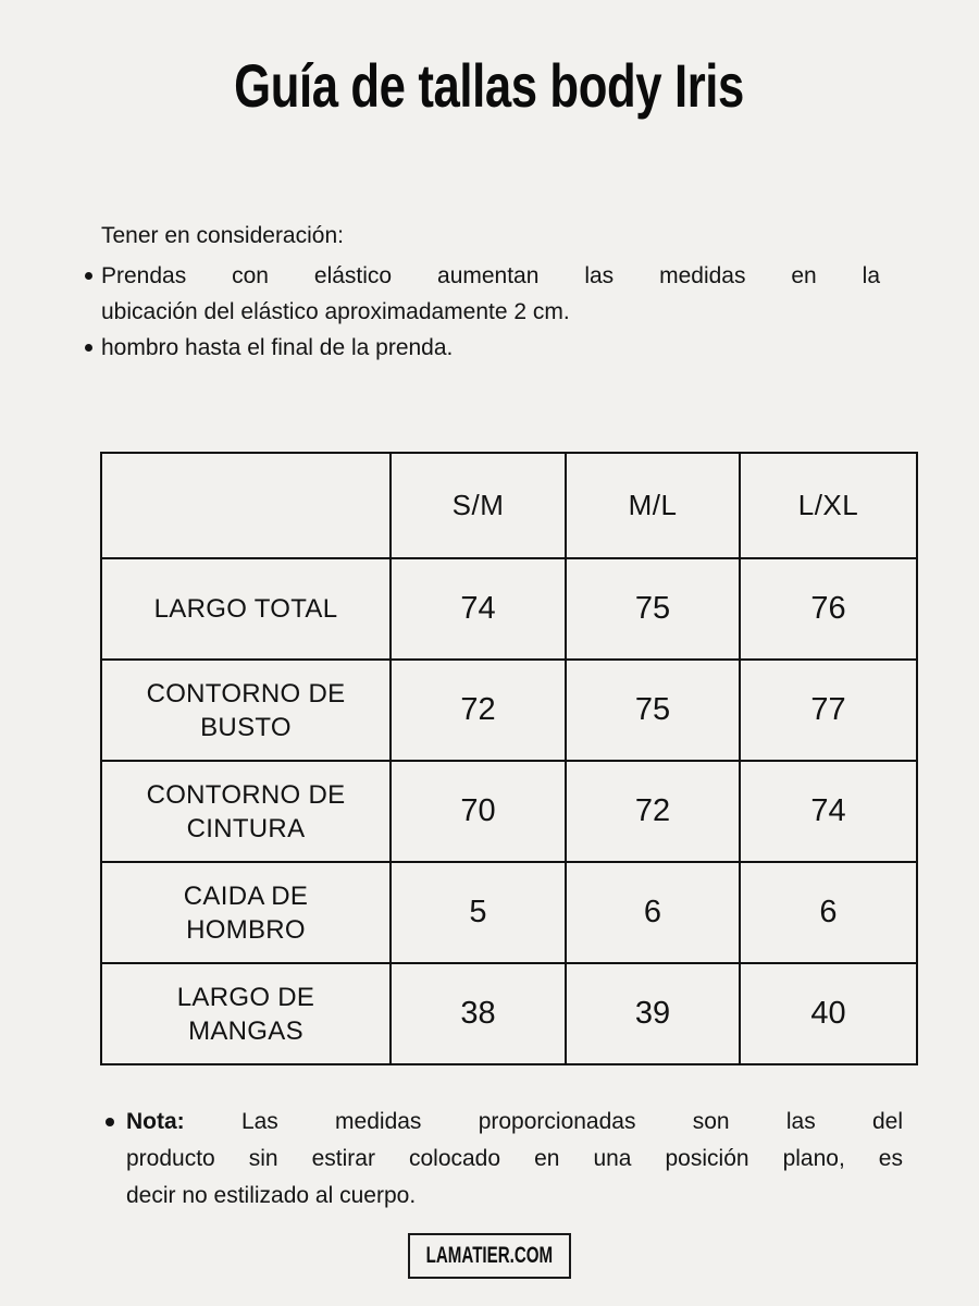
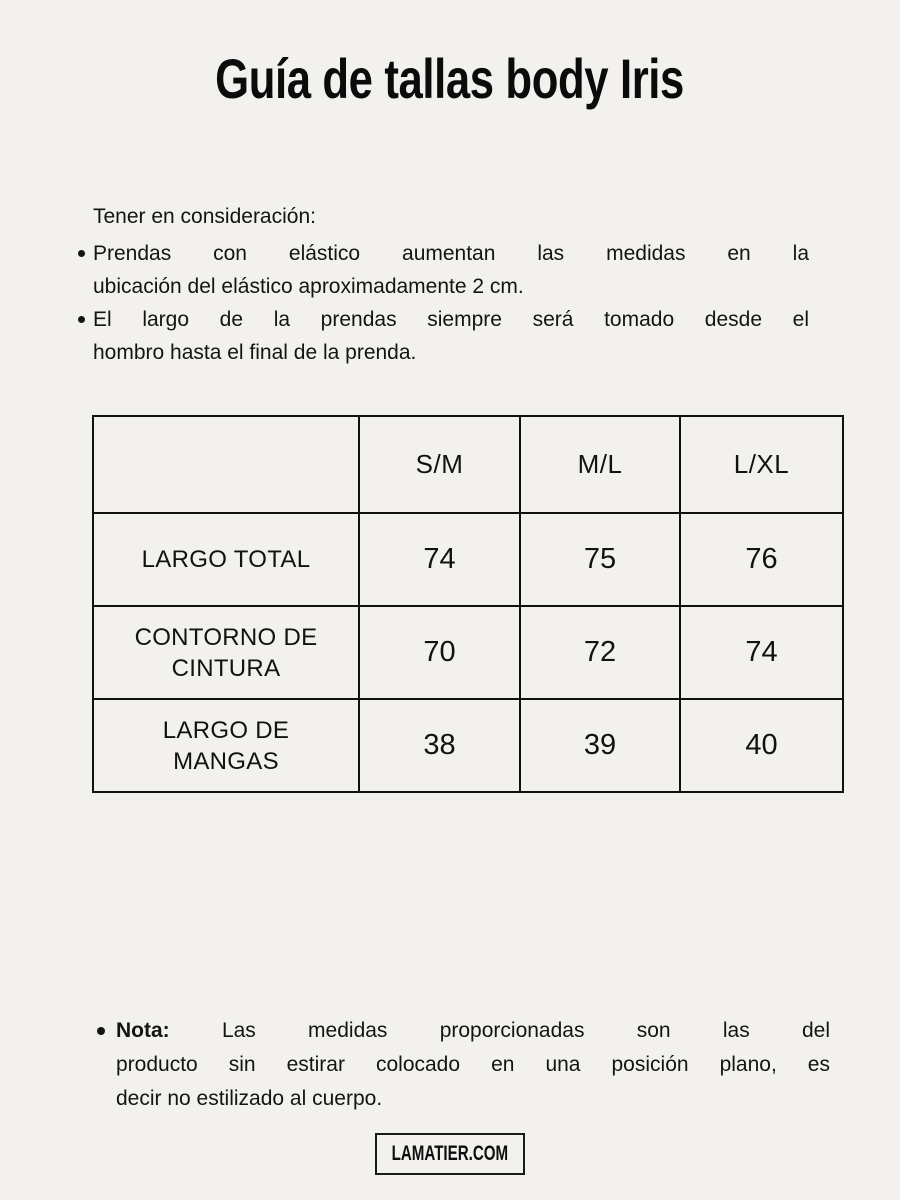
  Guía de tallas body Iris
  Tener en consideración:
  Prendas con elástico aumentan las medidas en la
  ubicación del elástico aproximadamente 2 cm.
+ El largo de la prendas siempre será tomado desde el
  hombro hasta el final de la prenda.
  	S/M	M/L	L/XL
  LARGO TOTAL	74	75	76
- CONTORNO DE BUSTO	72	75	77
  CONTORNO DE CINTURA	70	72	74
- CAIDA DE HOMBRO	5	6	6
  LARGO DE MANGAS	38	39	40
  Nota: Las medidas proporcionadas son las del
  producto sin estirar colocado en una posición plano, es
  decir no estilizado al cuerpo.
  LAMATIER.COM
